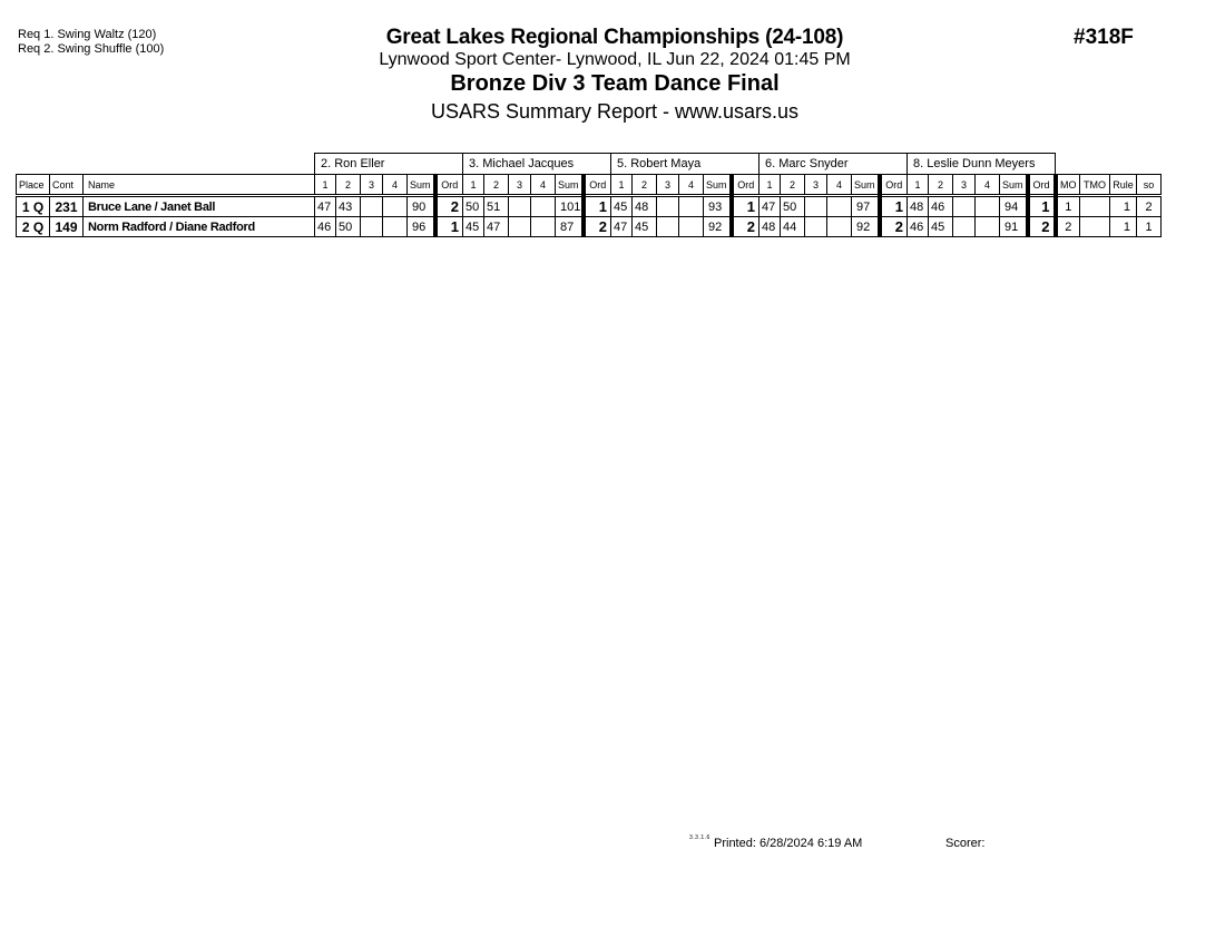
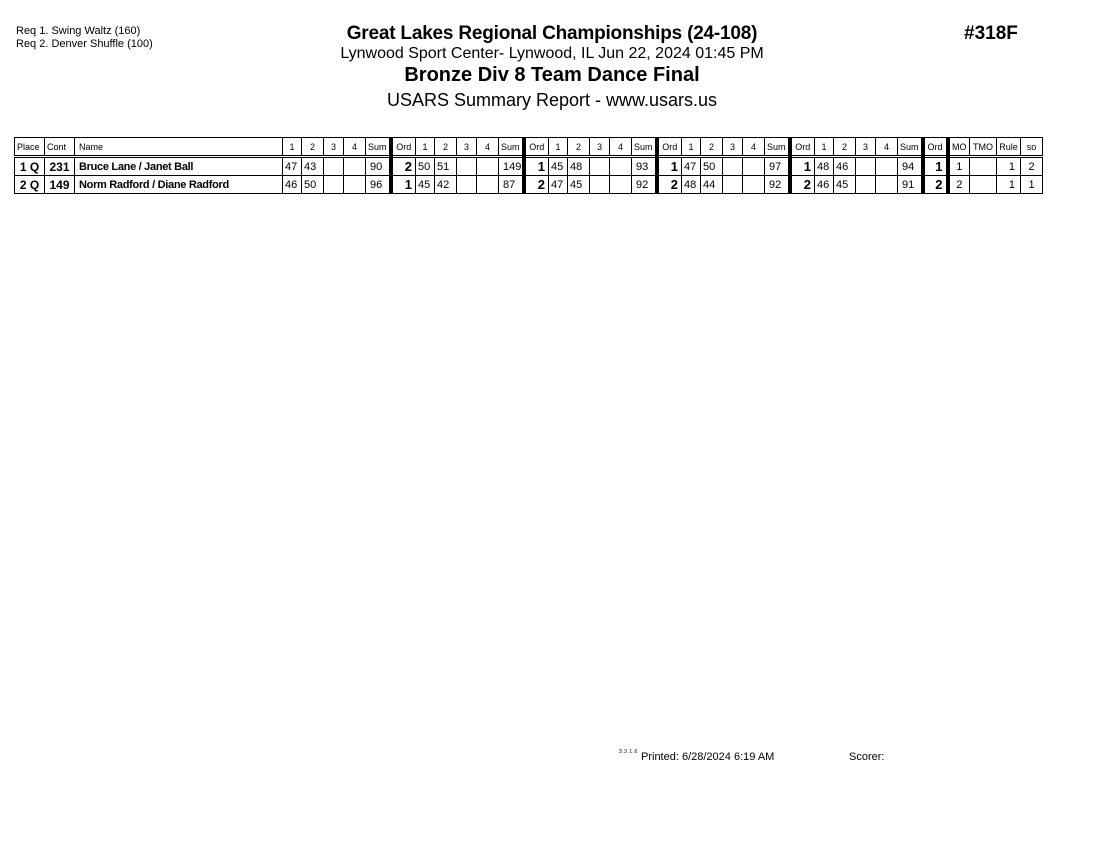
- Req 1. Swing Waltz (120)
+ Req 1. Swing Waltz (160)
- Req 2. Swing Shuffle (100)
+ Req 2. Denver Shuffle (100)
  Great Lakes Regional Championships (24-108)
  Lynwood Sport Center- Lynwood, IL Jun 22, 2024 01:45 PM
- Bronze Div 3 Team Dance Final
+ Bronze Div 8 Team Dance Final
  USARS Summary Report - www.usars.us
  #318F
- 	2. Ron Eller	3. Michael Jacques	5. Robert Maya	6. Marc Snyder	8. Leslie Dunn Meyers
  Place	Cont	Name	1	2	3	4	Sum	Ord	1	2	3	4	Sum	Ord	1	2	3	4	Sum	Ord	1	2	3	4	Sum	Ord	1	2	3	4	Sum	Ord	MO	TMO	Rule	so
- 1 Q	231	Bruce Lane / Janet Ball	47	43			90	2	50	51			101	1	45	48			93	1	47	50			97	1	48	46			94	1	1		1	2
+ 1 Q	231	Bruce Lane / Janet Ball	47	43			90	2	50	51			149	1	45	48			93	1	47	50			97	1	48	46			94	1	1		1	2
- 2 Q	149	Norm Radford / Diane Radford	46	50			96	1	45	47			87	2	47	45			92	2	48	44			92	2	46	45			91	2	2		1	1
+ 2 Q	149	Norm Radford / Diane Radford	46	50			96	1	45	42			87	2	47	45			92	2	48	44			92	2	46	45			91	2	2		1	1
  Printed: 6/28/2024 6:19 AM
  Scorer:
